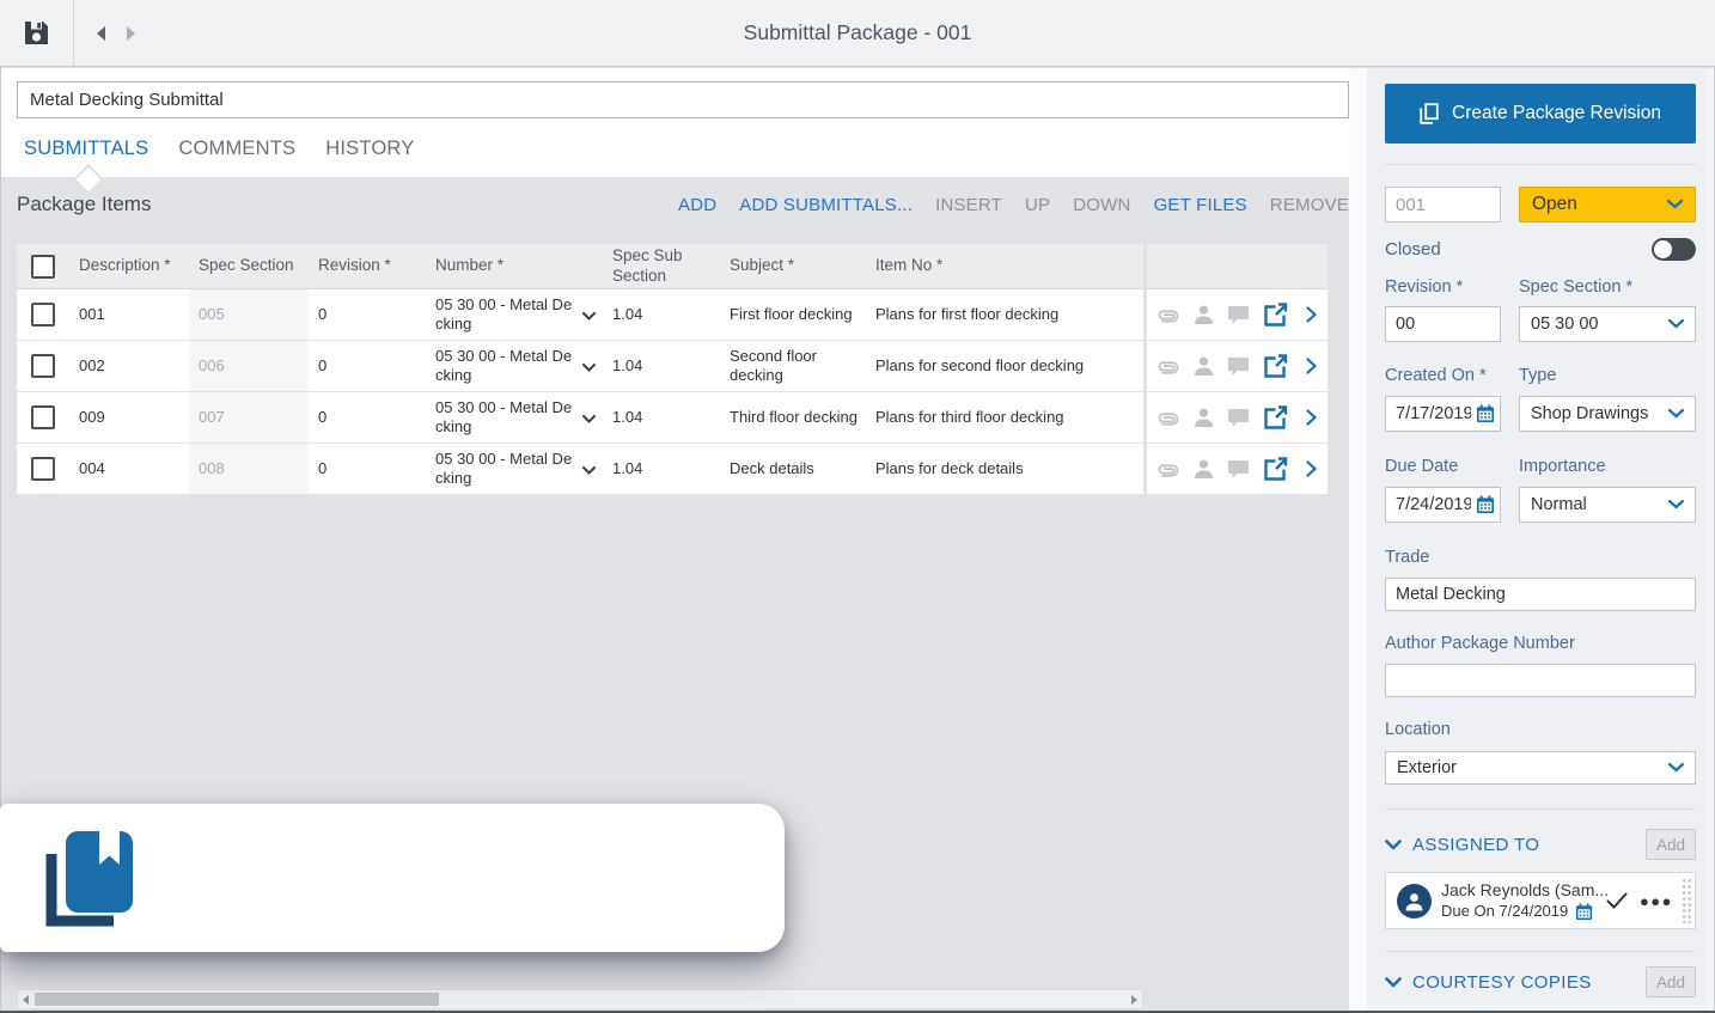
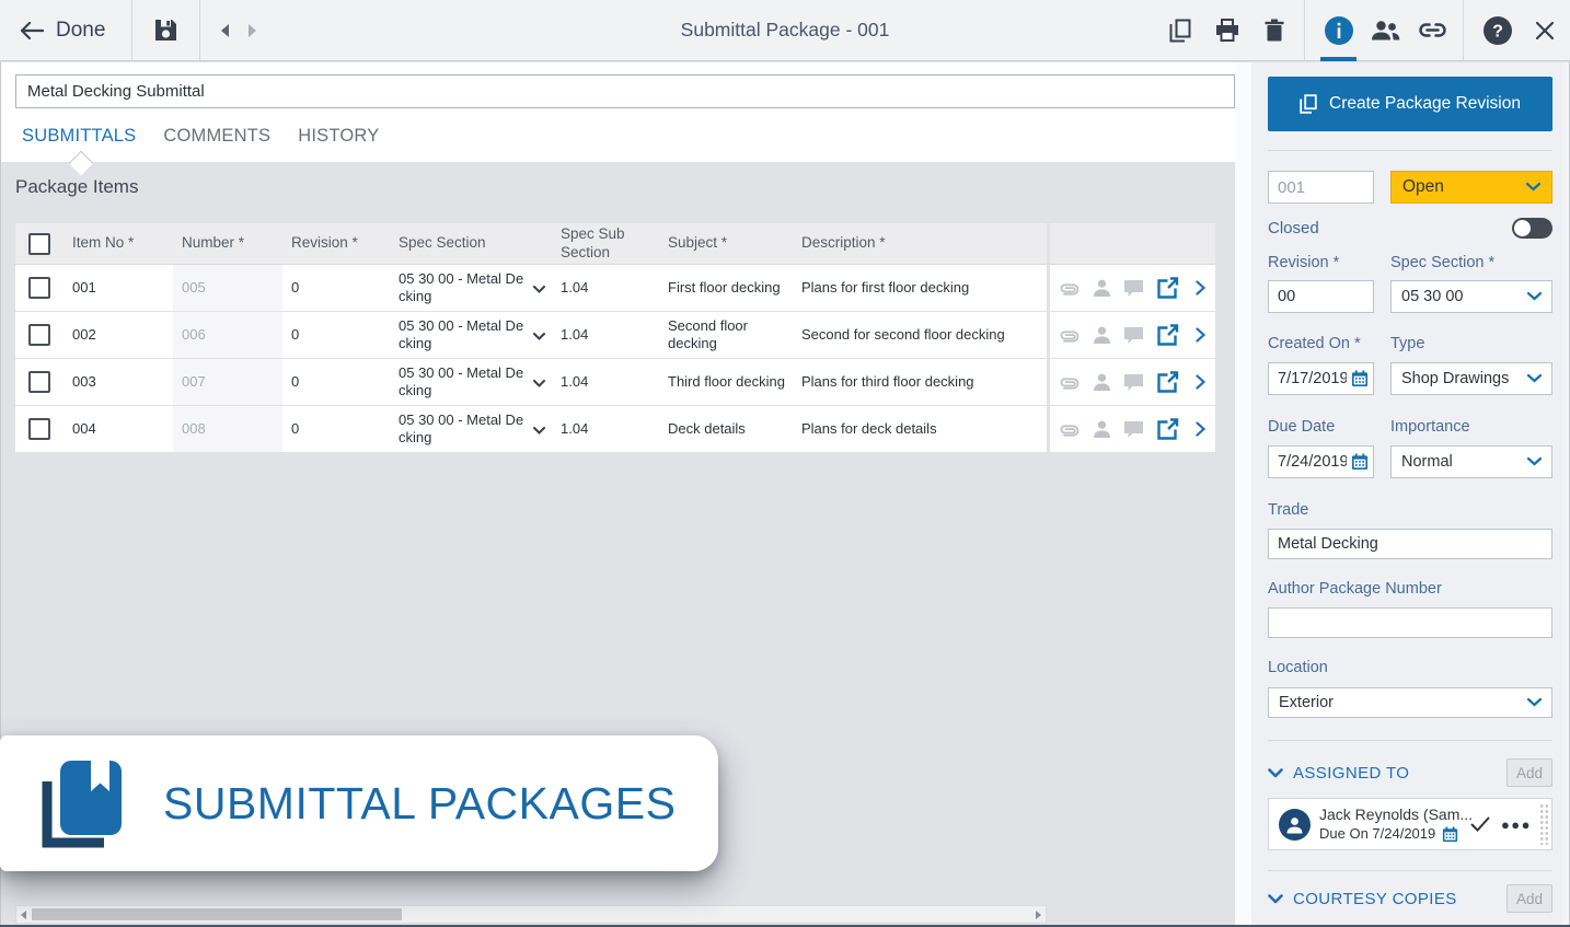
+ Done
  Submittal Package - 001
+ ?
  Metal Decking Submittal
  SUBMITTALS
  COMMENTS
  HISTORY
  Package Items
- ADD
- ADD SUBMITTALS...
- INSERT
- UP
- DOWN
- GET FILES
- REMOVE
- Description *
+ Item No *
- Spec Section
+ Number *
  Revision *
- Number *
+ Spec Section
  Spec Sub Section
  Subject *
- Item No *
+ Description *
  001
  005
  0
  05 30 00 - Metal Decking
  1.04
  First floor decking
  Plans for first floor decking
  002
  006
  0
  05 30 00 - Metal Decking
  1.04
  Second floor decking
- Plans for second floor decking
+ Second for second floor decking
- 009
+ 003
  007
  0
  05 30 00 - Metal Decking
  1.04
  Third floor decking
  Plans for third floor decking
  004
  008
  0
  05 30 00 - Metal Decking
  1.04
  Deck details
  Plans for deck details
+ SUBMITTAL PACKAGES
  Create Package Revision
  001
  Open
  Closed
  Revision *
  Spec Section *
  00
  05 30 00
  Created On *
  Type
  7/17/2019
  Shop Drawings
  Due Date
  Importance
  7/24/2019
  Normal
  Trade
  Metal Decking
  Author Package Number
  Location
  Exterior
  ASSIGNED TO
  Add
  Jack Reynolds (Sam...
  Due On 7/24/2019
  ●●●
  COURTESY COPIES
  Add
